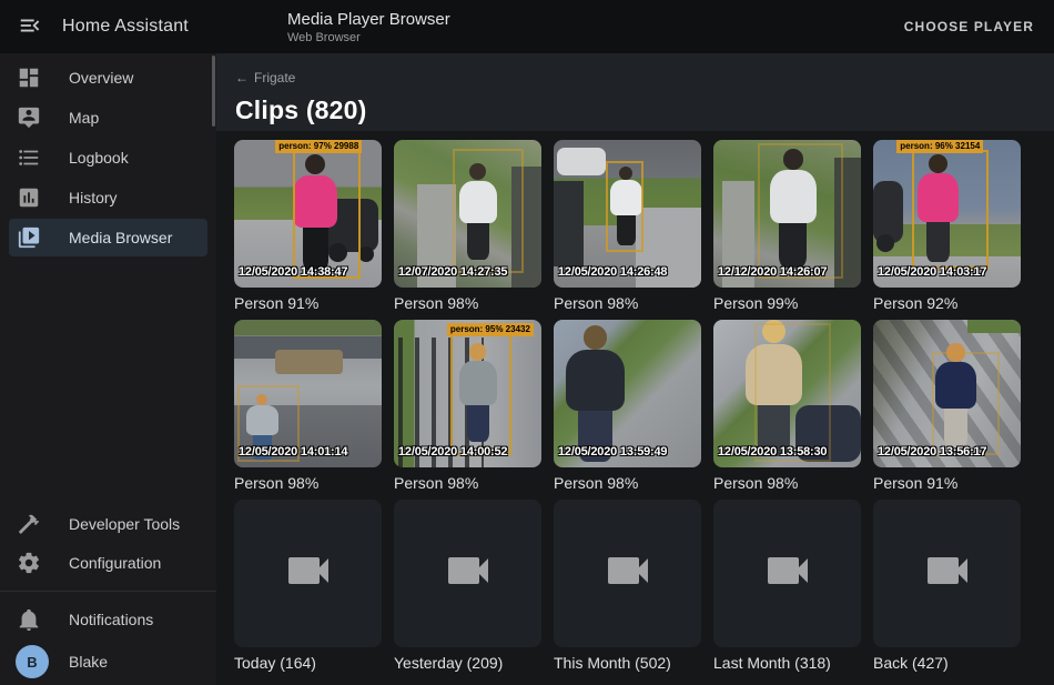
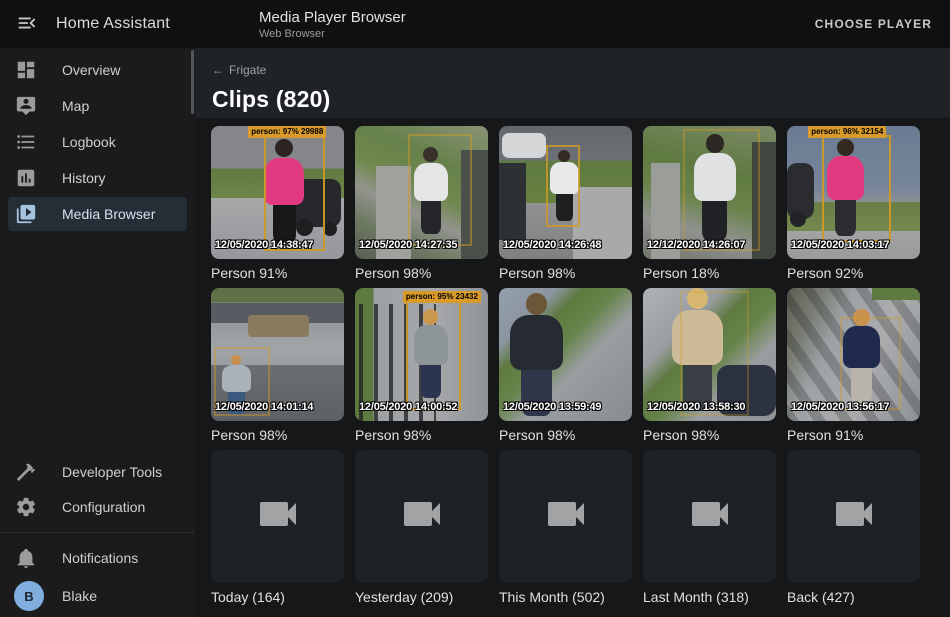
  Home Assistant
  Media Player Browser
  Web Browser
  CHOOSE PLAYER
  Overview
  Map
  Logbook
  History
  Media Browser
  Developer Tools
  Configuration
  Notifications
  B
  Blake
  ← Frigate
  Clips (820)
  person: 97% 29988
  12/05/2020 14:38:47
  Person 91%
- 12/07/2020 14:27:35
+ 12/05/2020 14:27:35
  Person 98%
  12/05/2020 14:26:48
  Person 98%
  12/12/2020 14:26:07
- Person 99%
+ Person 18%
  person: 96% 32154
  12/05/2020 14:03:17
  Person 92%
  12/05/2020 14:01:14
  Person 98%
  person: 95% 23432
  12/05/2020 14:00:52
  Person 98%
  12/05/2020 13:59:49
  Person 98%
  12/05/2020 13:58:30
  Person 98%
  12/05/2020 13:56:17
  Person 91%
  Today (164)
  Yesterday (209)
  This Month (502)
  Last Month (318)
  Back (427)
